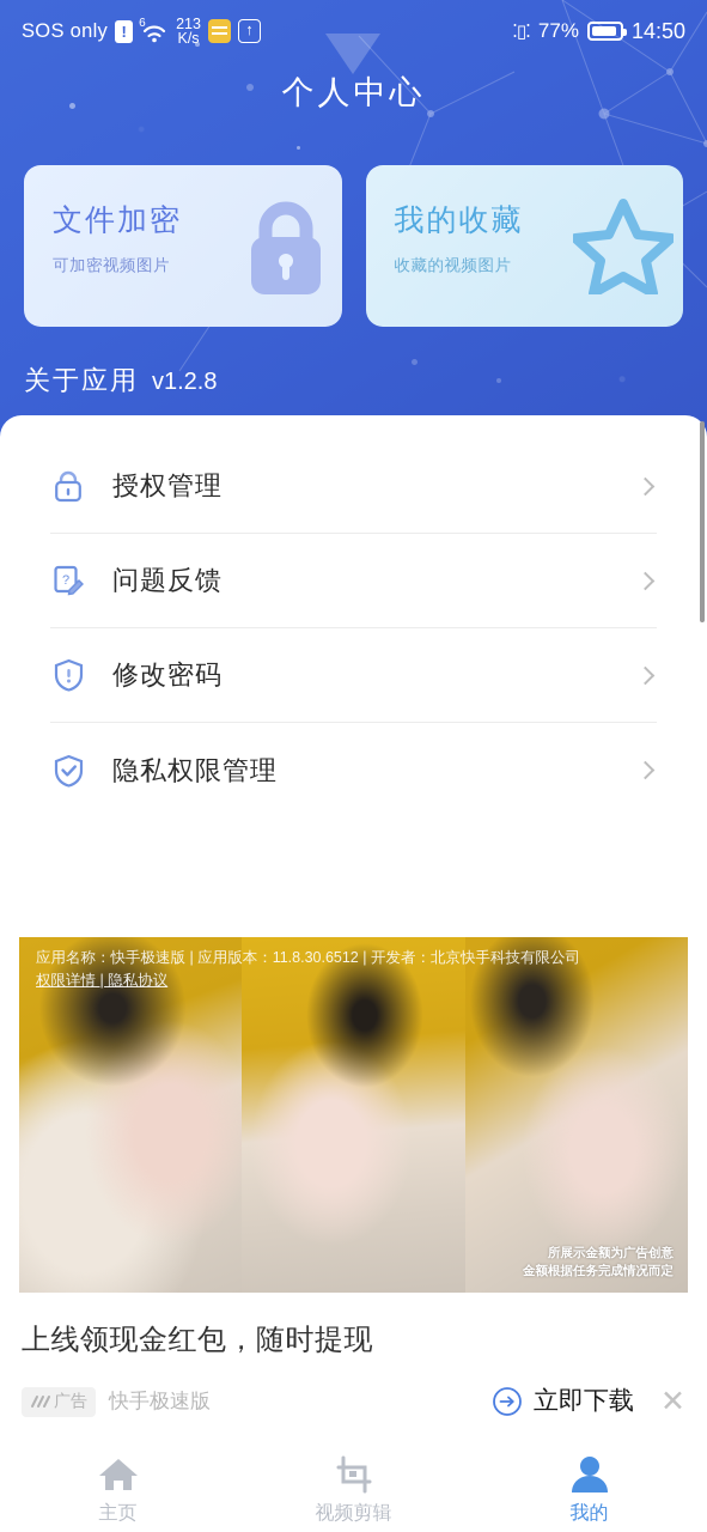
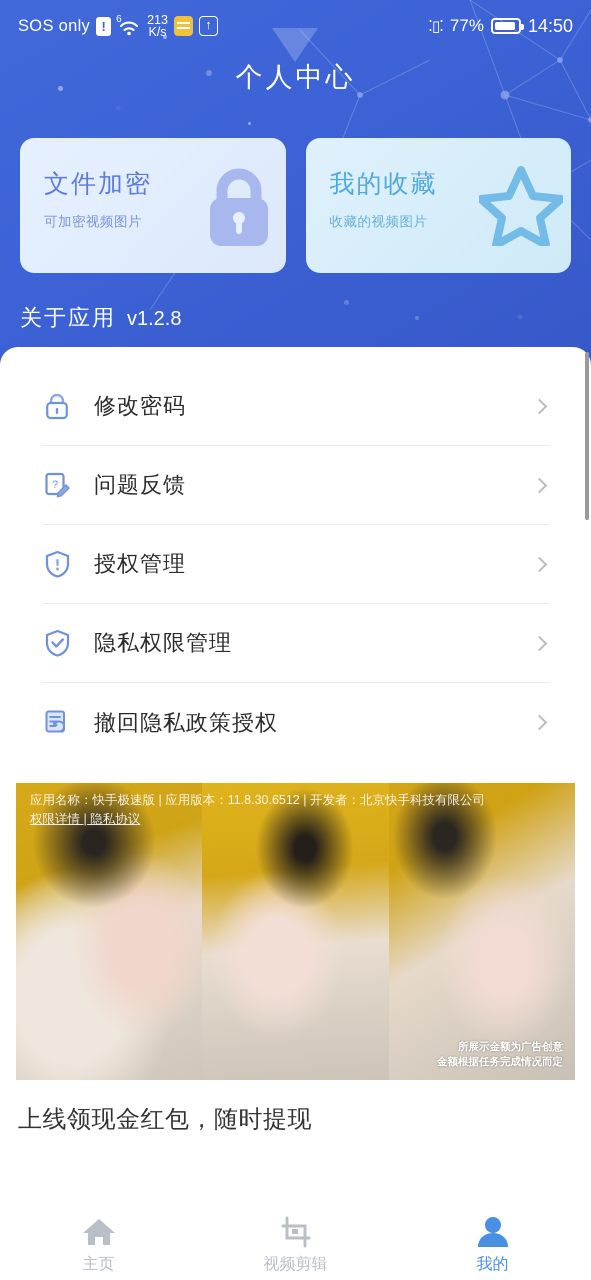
  SOS only
  !
  6
  213
  K/s
  ⁚▯⁚
  77%
  14:50
  个人中心
  文件加密
  可加密视频图片
  我的收藏
  收藏的视频图片
  关于应用
  v1.2.8
- 授权管理
+ 修改密码
  ?
  问题反馈
- 修改密码
+ 授权管理
  隐私权限管理
+ 撤回隐私政策授权
  应用名称：快手极速版 | 应用版本：11.8.30.6512 | 开发者：北京快手科技有限公司
  权限详情 | 隐私协议
  所展示金额为广告创意
  金额根据任务完成情况而定
  上线领现金红包，随时提现
- 广告
- 快手极速版
- 立即下载
- ✕
  主页
  视频剪辑
  我的
